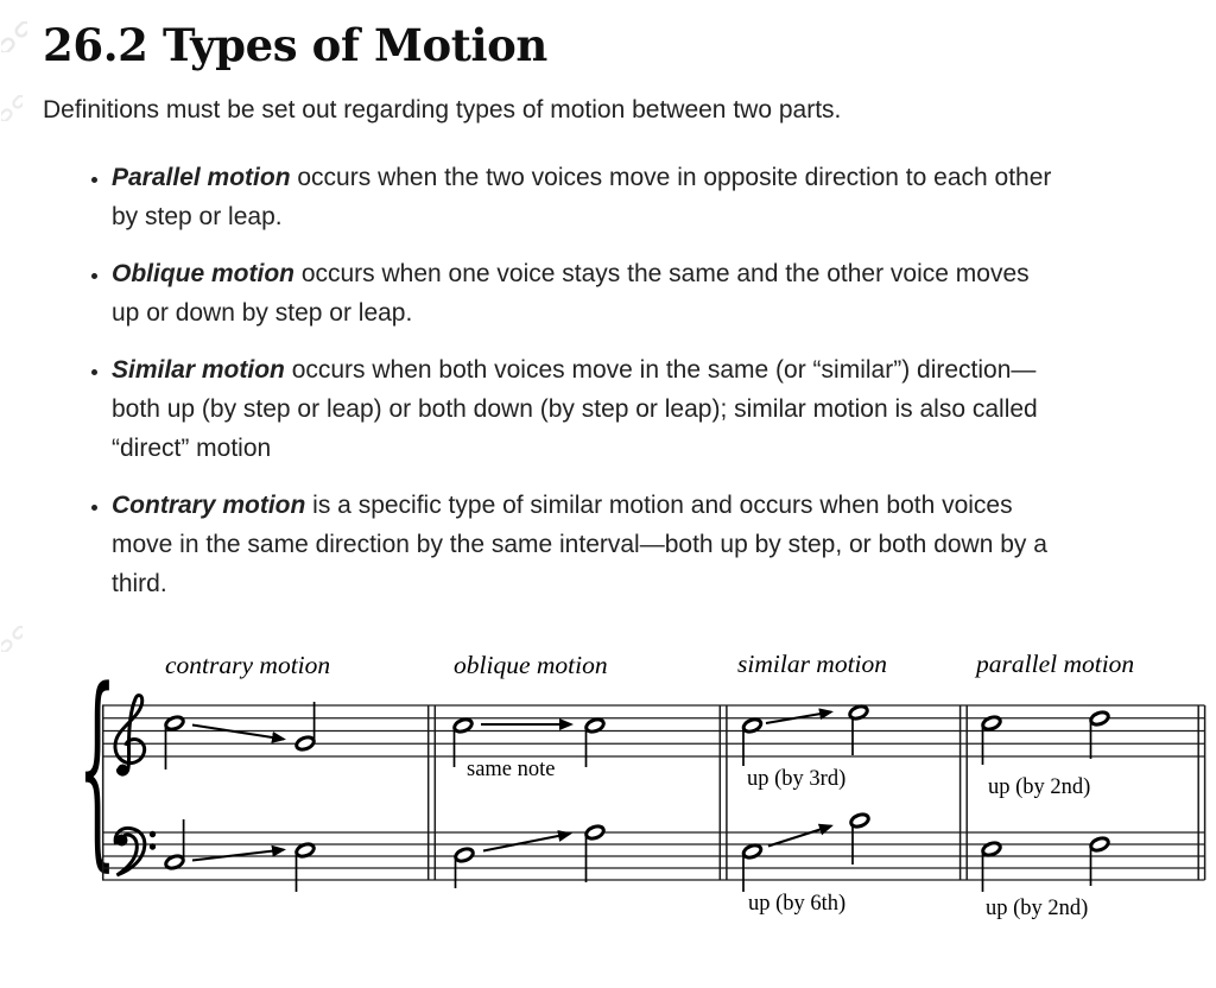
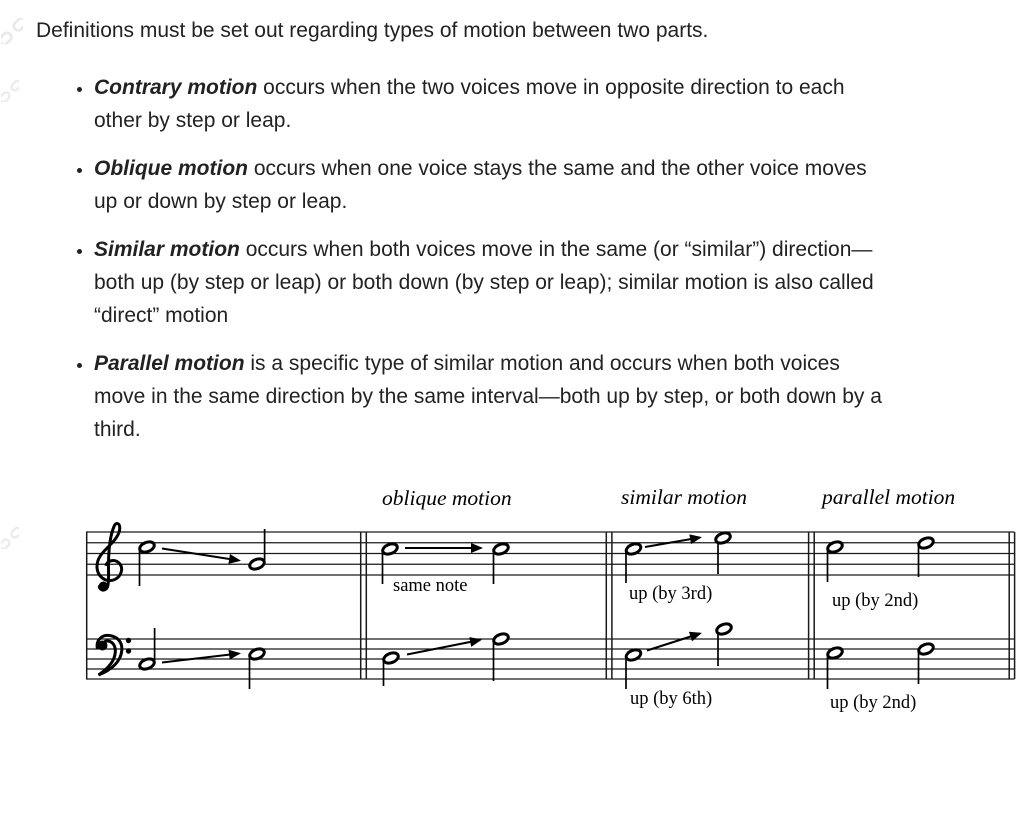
- 26.2 Types of Motion
  Definitions must be set out regarding types of motion between two parts.
- Parallel motion occurs when the two voices move in opposite direction to each other by step or leap.
+ Contrary motion occurs when the two voices move in opposite direction to each other by step or leap.
  Oblique motion occurs when one voice stays the same and the other voice moves up or down by step or leap.
  Similar motion occurs when both voices move in the same (or “similar”) direction—both up (by step or leap) or both down (by step or leap); similar motion is also called “direct” motion
- Contrary motion is a specific type of similar motion and occurs when both voices move in the same direction by the same interval—both up by step, or both down by a third.
+ Parallel motion is a specific type of similar motion and occurs when both voices move in the same direction by the same interval—both up by step, or both down by a third.
- {
- contrary motion
  oblique motion
  similar motion
  parallel motion
  same note
  up (by 3rd)
  up (by 2nd)
  up (by 6th)
  up (by 2nd)
